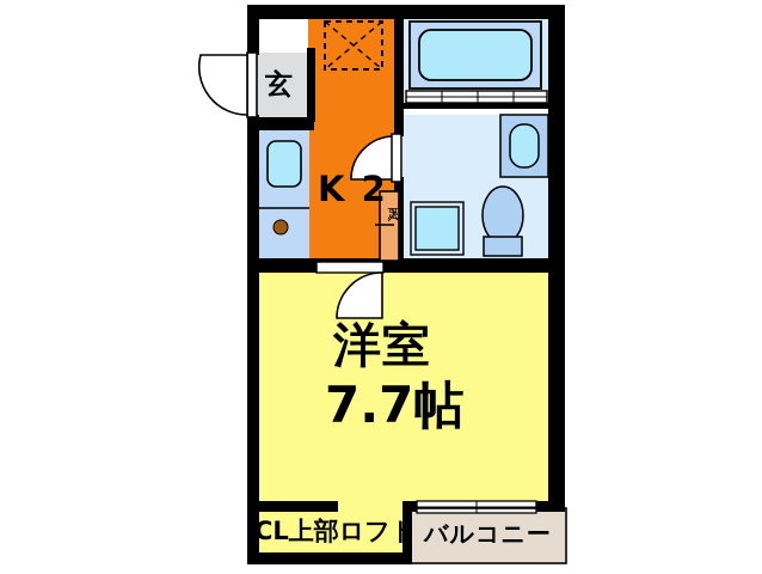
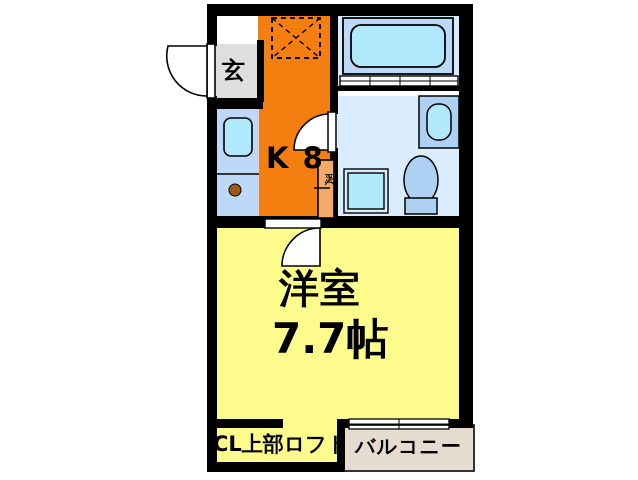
  玄
- K 2
+ K 8
  洋室
  7.7帖
  CL上部ロフト
  バルコニー
